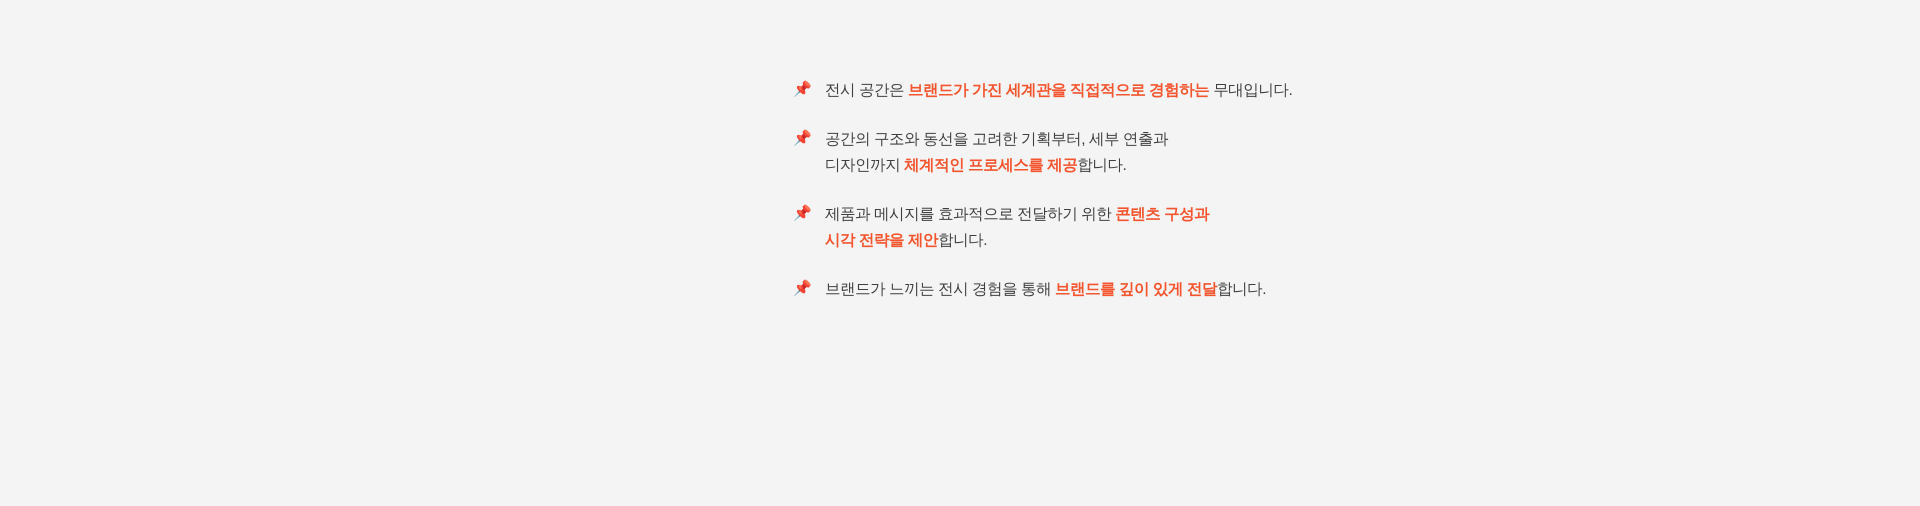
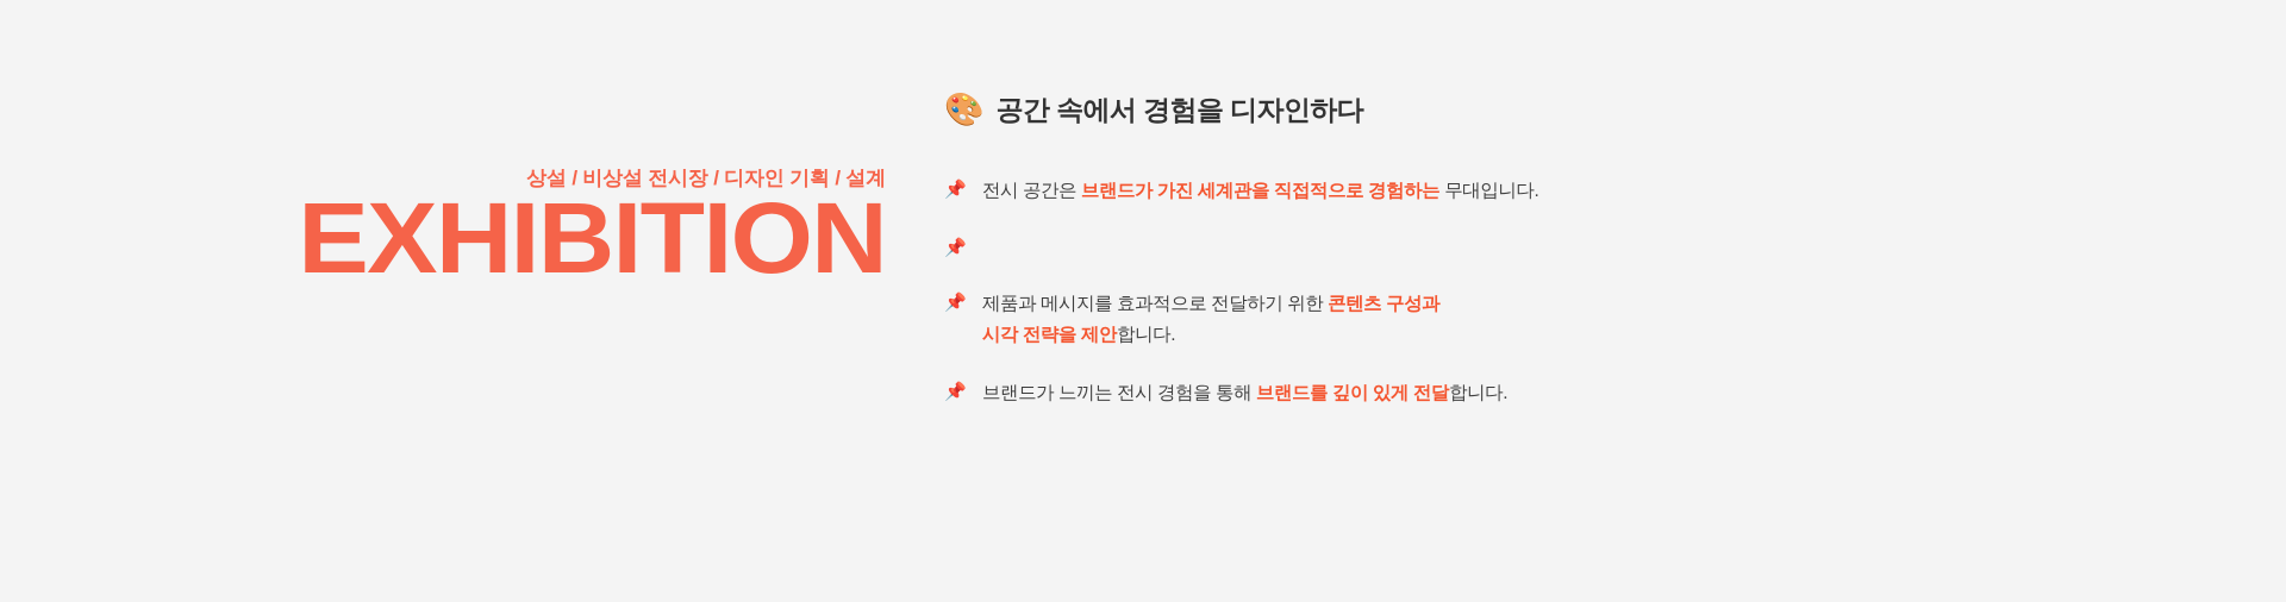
+ 상설 / 비상설 전시장 / 디자인 기획 / 설계
+ EXHIBITION
+ 🎨
+ 공간 속에서 경험을 디자인하다
  📌
  전시 공간은 브랜드가 가진 세계관을 직접적으로 경험하는 무대입니다.
  📌
- 공간의 구조와 동선을 고려한 기획부터, 세부 연출과
- 디자인까지 체계적인 프로세스를 제공합니다.
  📌
  제품과 메시지를 효과적으로 전달하기 위한 콘텐츠 구성과
  시각 전략을 제안합니다.
  📌
  브랜드가 느끼는 전시 경험을 통해 브랜드를 깊이 있게 전달합니다.
